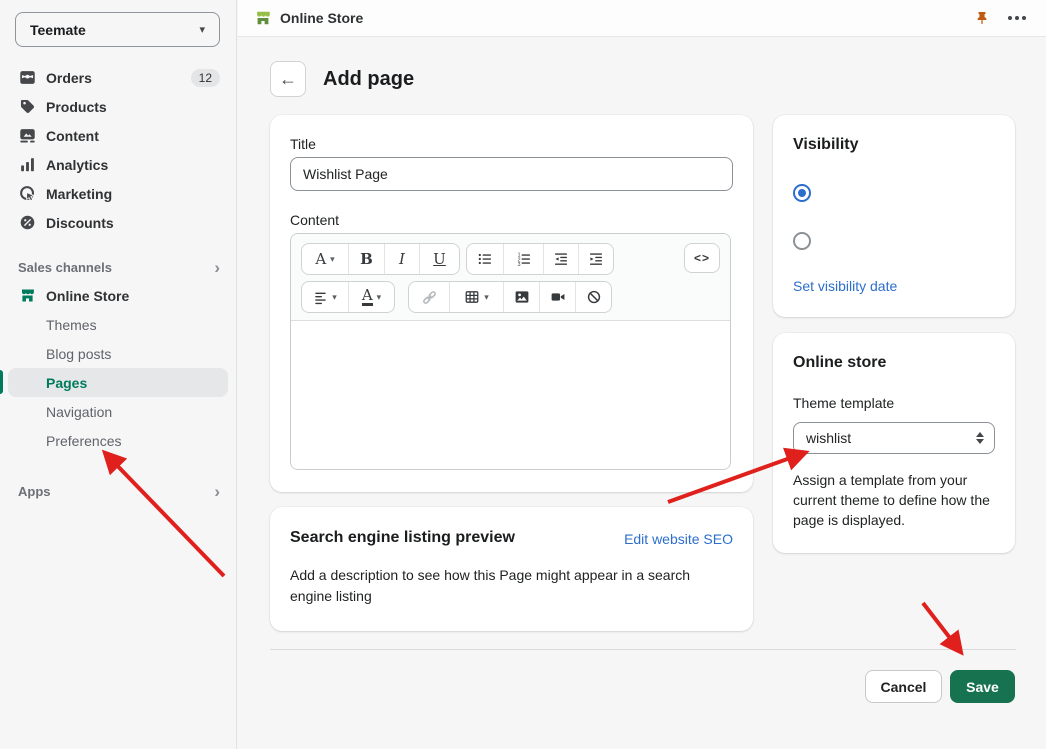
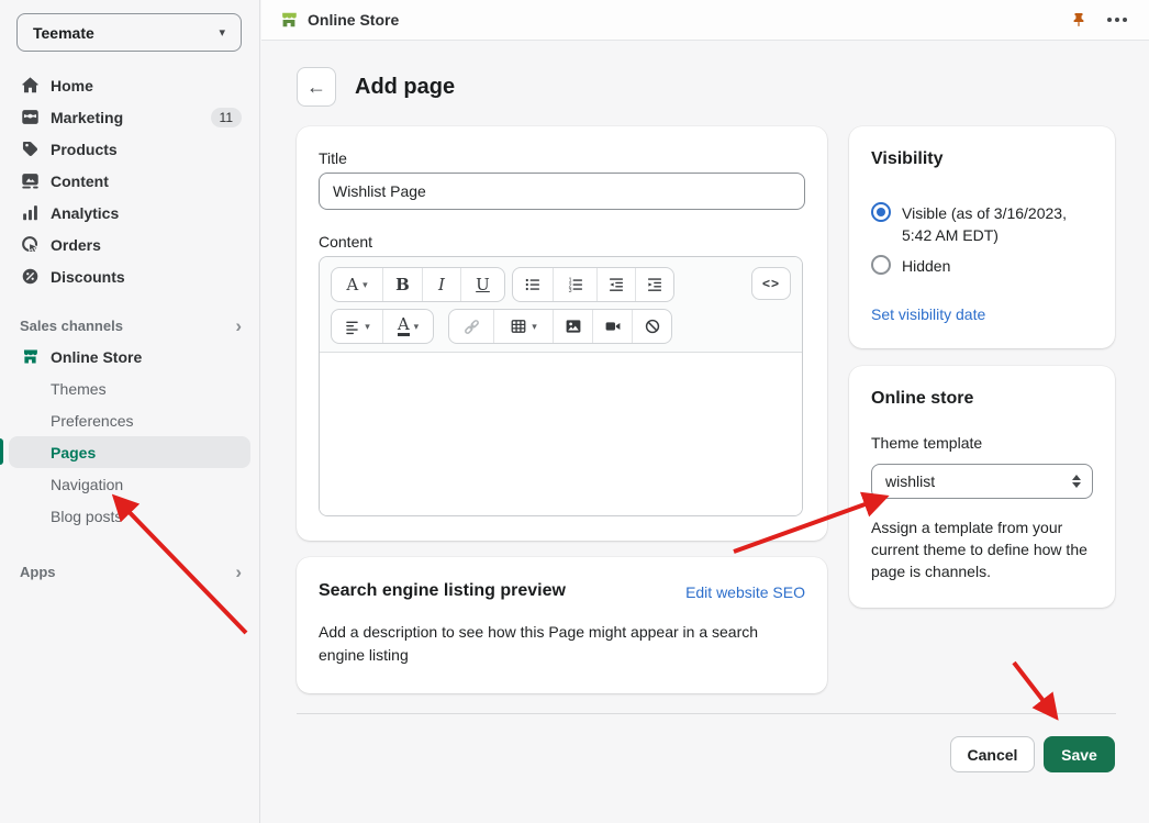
  Teemate
  ▾
+ Home
- Orders
+ Marketing
- 12
+ 11
  Products
  Content
  Analytics
- Marketing
+ Orders
  Discounts
  Sales channels
  ›
  Online Store
  Themes
- Blog posts
+ Preferences
  Pages
  Navigation
- Preferences
+ Blog posts
  Apps
  ›
  Online Store
  ←
  Add page
  Title
  Wishlist Page
  Content
  A
  ▾
  B
  I
  U
  <>
  ▾
  A
  ▾
  ▾
  Search engine listing preview
  Edit website SEO
  Add a description to see how this Page might appear in a search engine listing
  Visibility
+ Visible (as of 3/16/2023, 5:42 AM EDT)
+ Hidden
  Set visibility date
  Online store
  Theme template
  wishlist
- Assign a template from your current theme to define how the page is displayed.
+ Assign a template from your current theme to define how the page is channels.
  Cancel
  Save
